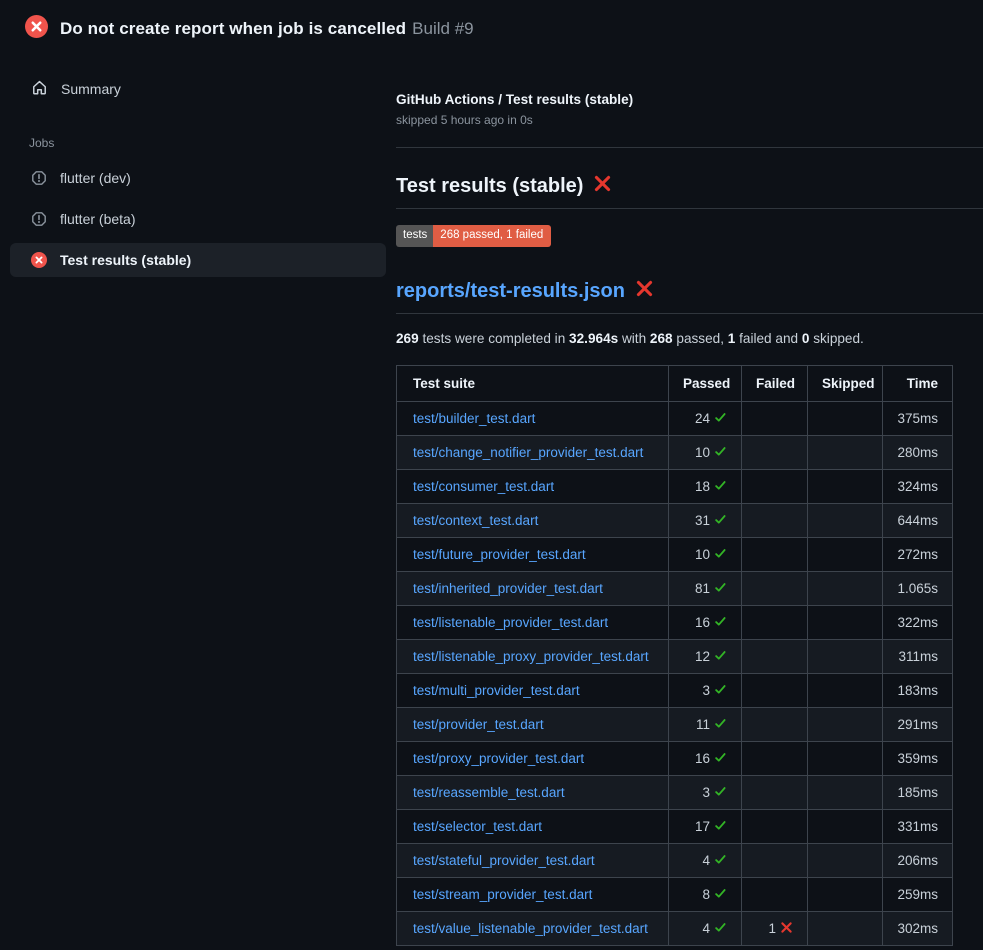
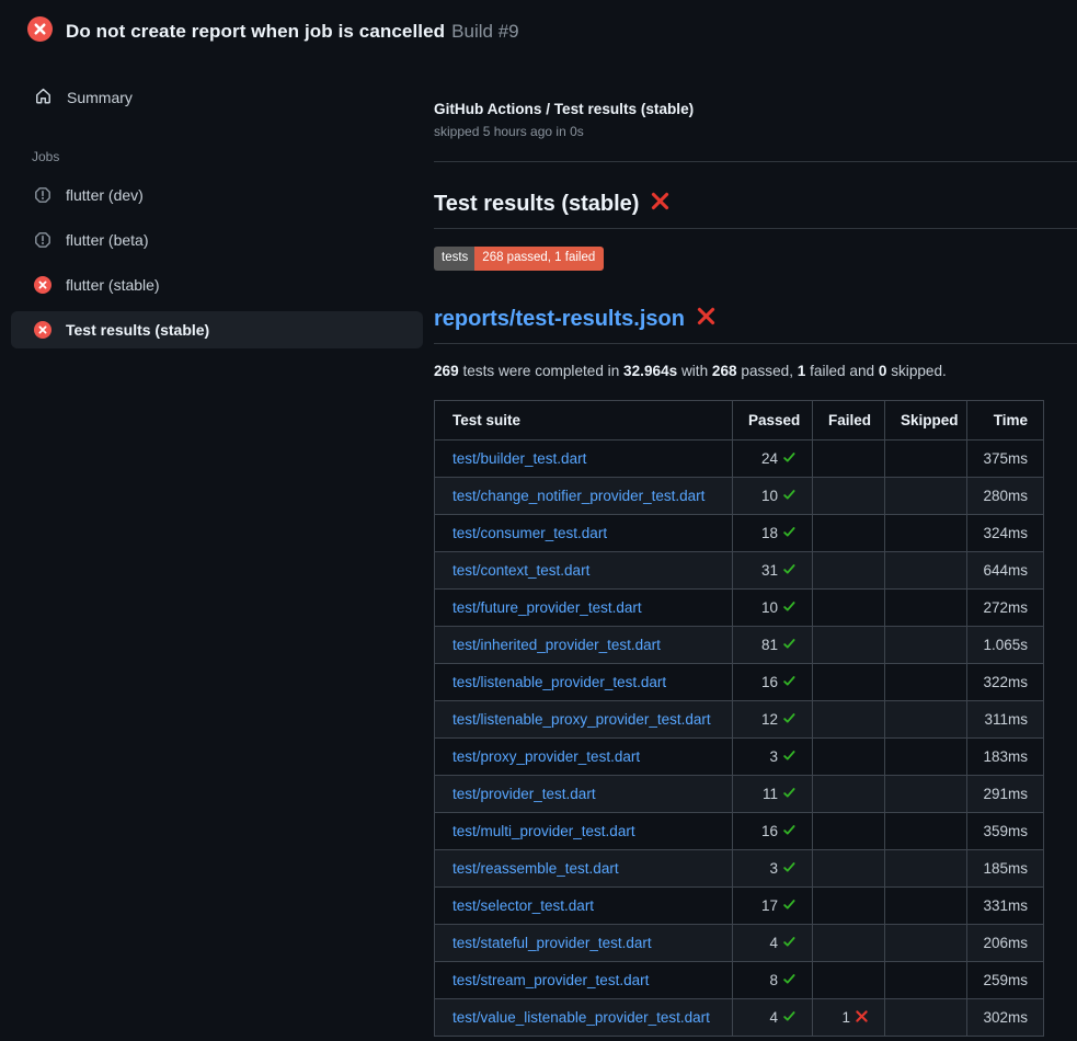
  Do not create report when job is cancelled Build #9
  Summary
  Jobs
  flutter (dev)
  flutter (beta)
+ flutter (stable)
  Test results (stable)
  GitHub Actions / Test results (stable)
  skipped 5 hours ago in 0s
  Test results (stable)
  tests
  268 passed, 1 failed
  reports/test-results.json
  269 tests were completed in 32.964s with 268 passed, 1 failed and 0 skipped.
  Test suite	Passed	Failed	Skipped	Time
  test/builder_test.dart	24			375ms
  test/change_notifier_provider_test.dart	10			280ms
  test/consumer_test.dart	18			324ms
  test/context_test.dart	31			644ms
  test/future_provider_test.dart	10			272ms
  test/inherited_provider_test.dart	81			1.065s
  test/listenable_provider_test.dart	16			322ms
  test/listenable_proxy_provider_test.dart	12			311ms
- test/multi_provider_test.dart	3			183ms
+ test/proxy_provider_test.dart	3			183ms
  test/provider_test.dart	11			291ms
- test/proxy_provider_test.dart	16			359ms
+ test/multi_provider_test.dart	16			359ms
  test/reassemble_test.dart	3			185ms
  test/selector_test.dart	17			331ms
  test/stateful_provider_test.dart	4			206ms
  test/stream_provider_test.dart	8			259ms
  test/value_listenable_provider_test.dart	4	1		302ms
